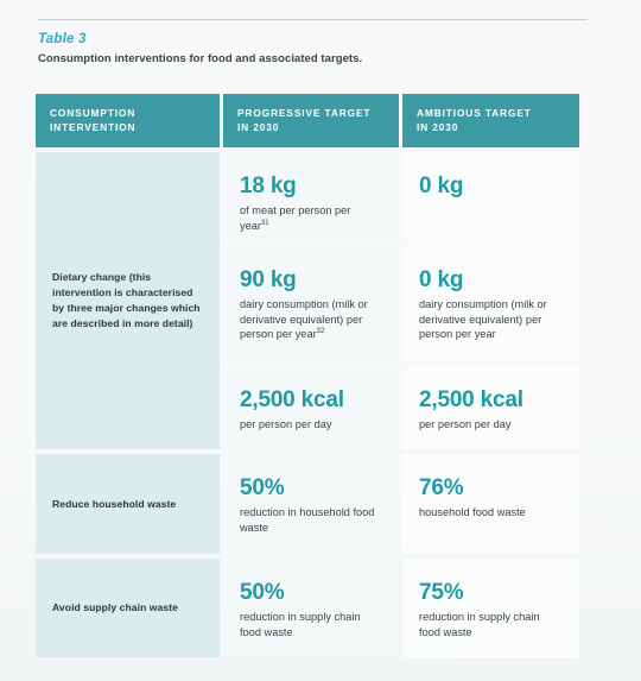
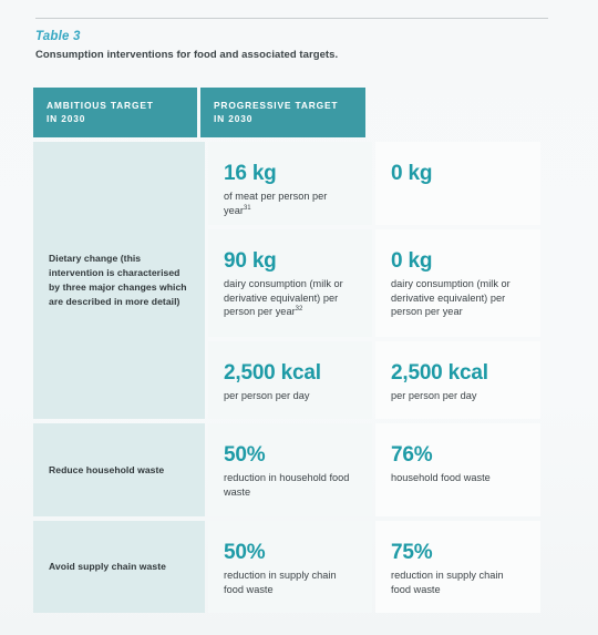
  Table 3
  Consumption interventions for food and associated targets.
- CONSUMPTION
- INTERVENTION
- PROGRESSIVE TARGET
+ AMBITIOUS TARGET
  IN 2030
- AMBITIOUS TARGET
+ PROGRESSIVE TARGET
  IN 2030
  Dietary change (this intervention is characterised by three major changes which are described in more detail)
- 18 kg
+ 16 kg
  of meat per person per year
  0 kg
  90 kg
  dairy consumption (milk or derivative equivalent) per person per year
  0 kg
  dairy consumption (milk or derivative equivalent) per person per year
  2,500 kcal
  per person per day
  2,500 kcal
  per person per day
  Reduce household waste
  50%
  reduction in household food waste
  76%
  household food waste
  Avoid supply chain waste
  50%
  reduction in supply chain food waste
  75%
  reduction in supply chain food waste
